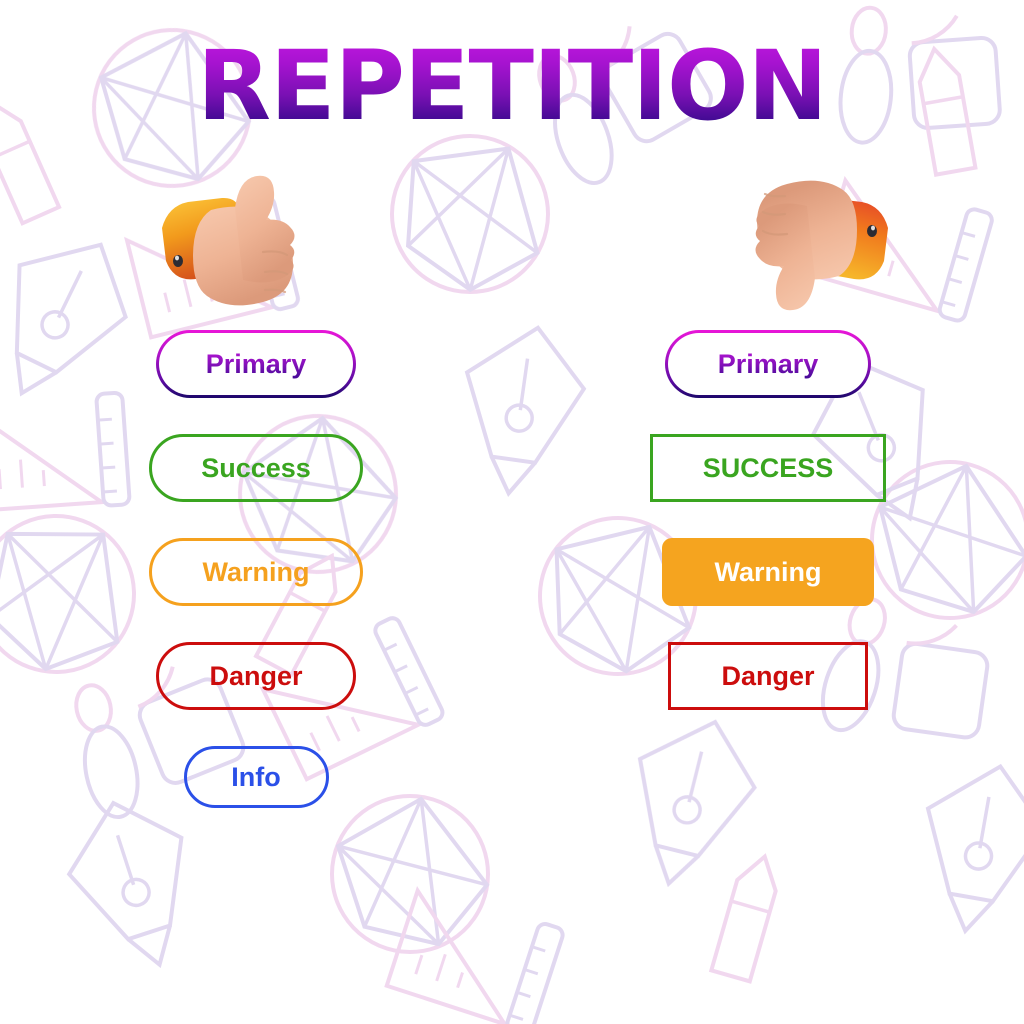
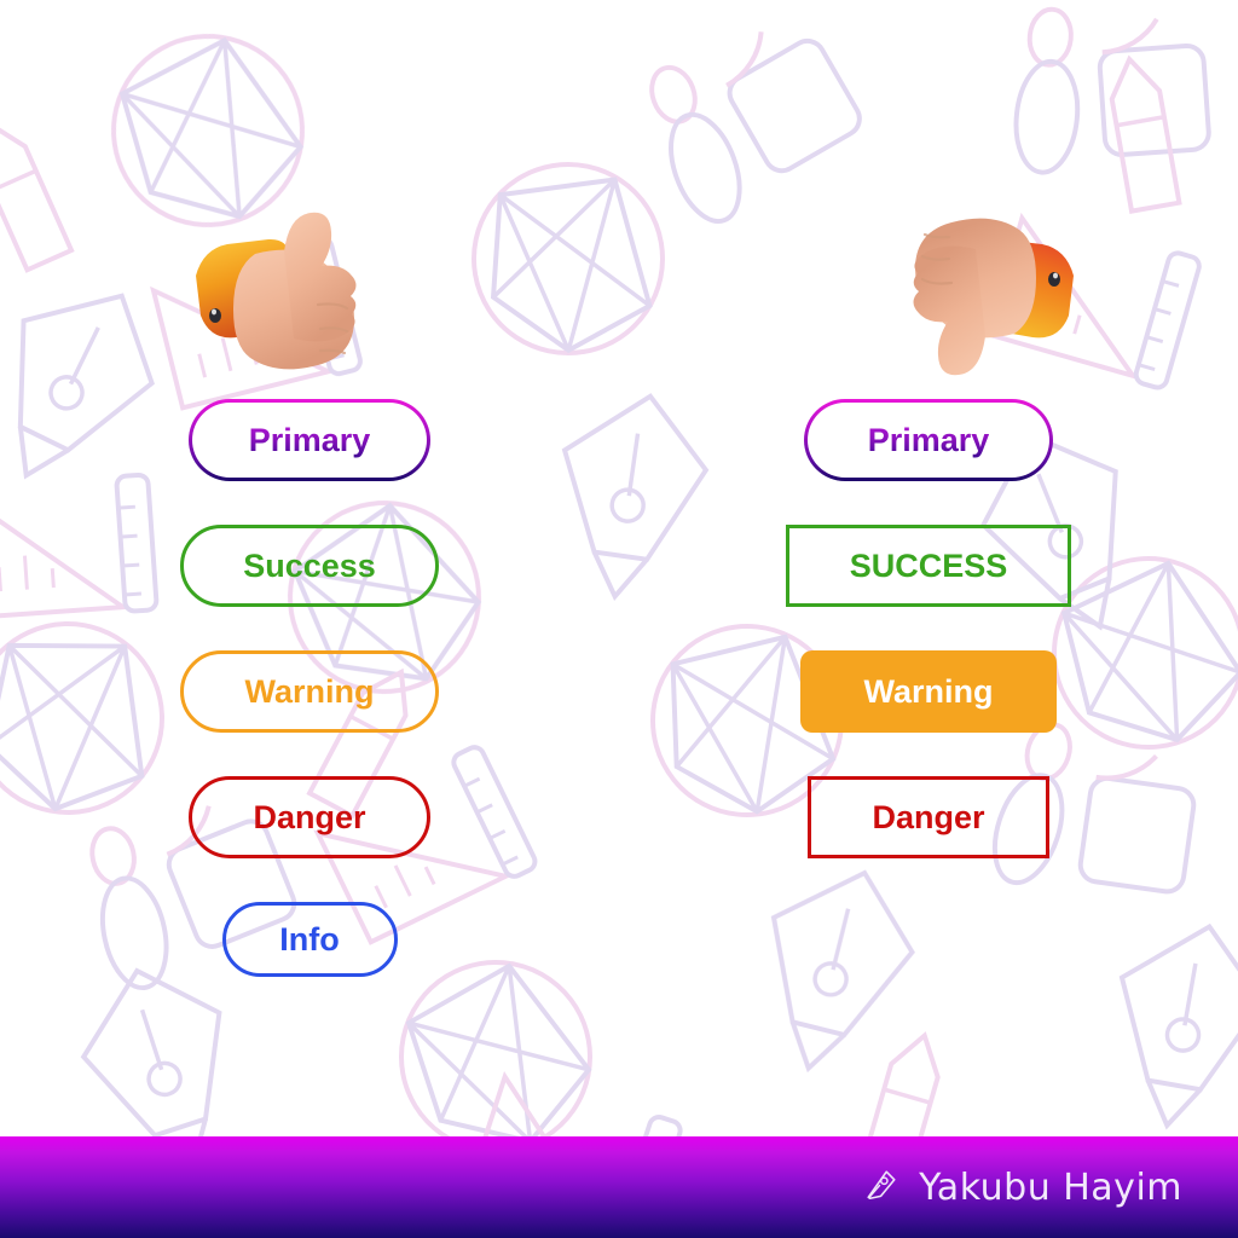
- REPETITION
  Primary
  Success
  Warning
  Danger
  Info
  Primary
  SUCCESS
  Warning
  Danger
+ Yakubu Hayim
